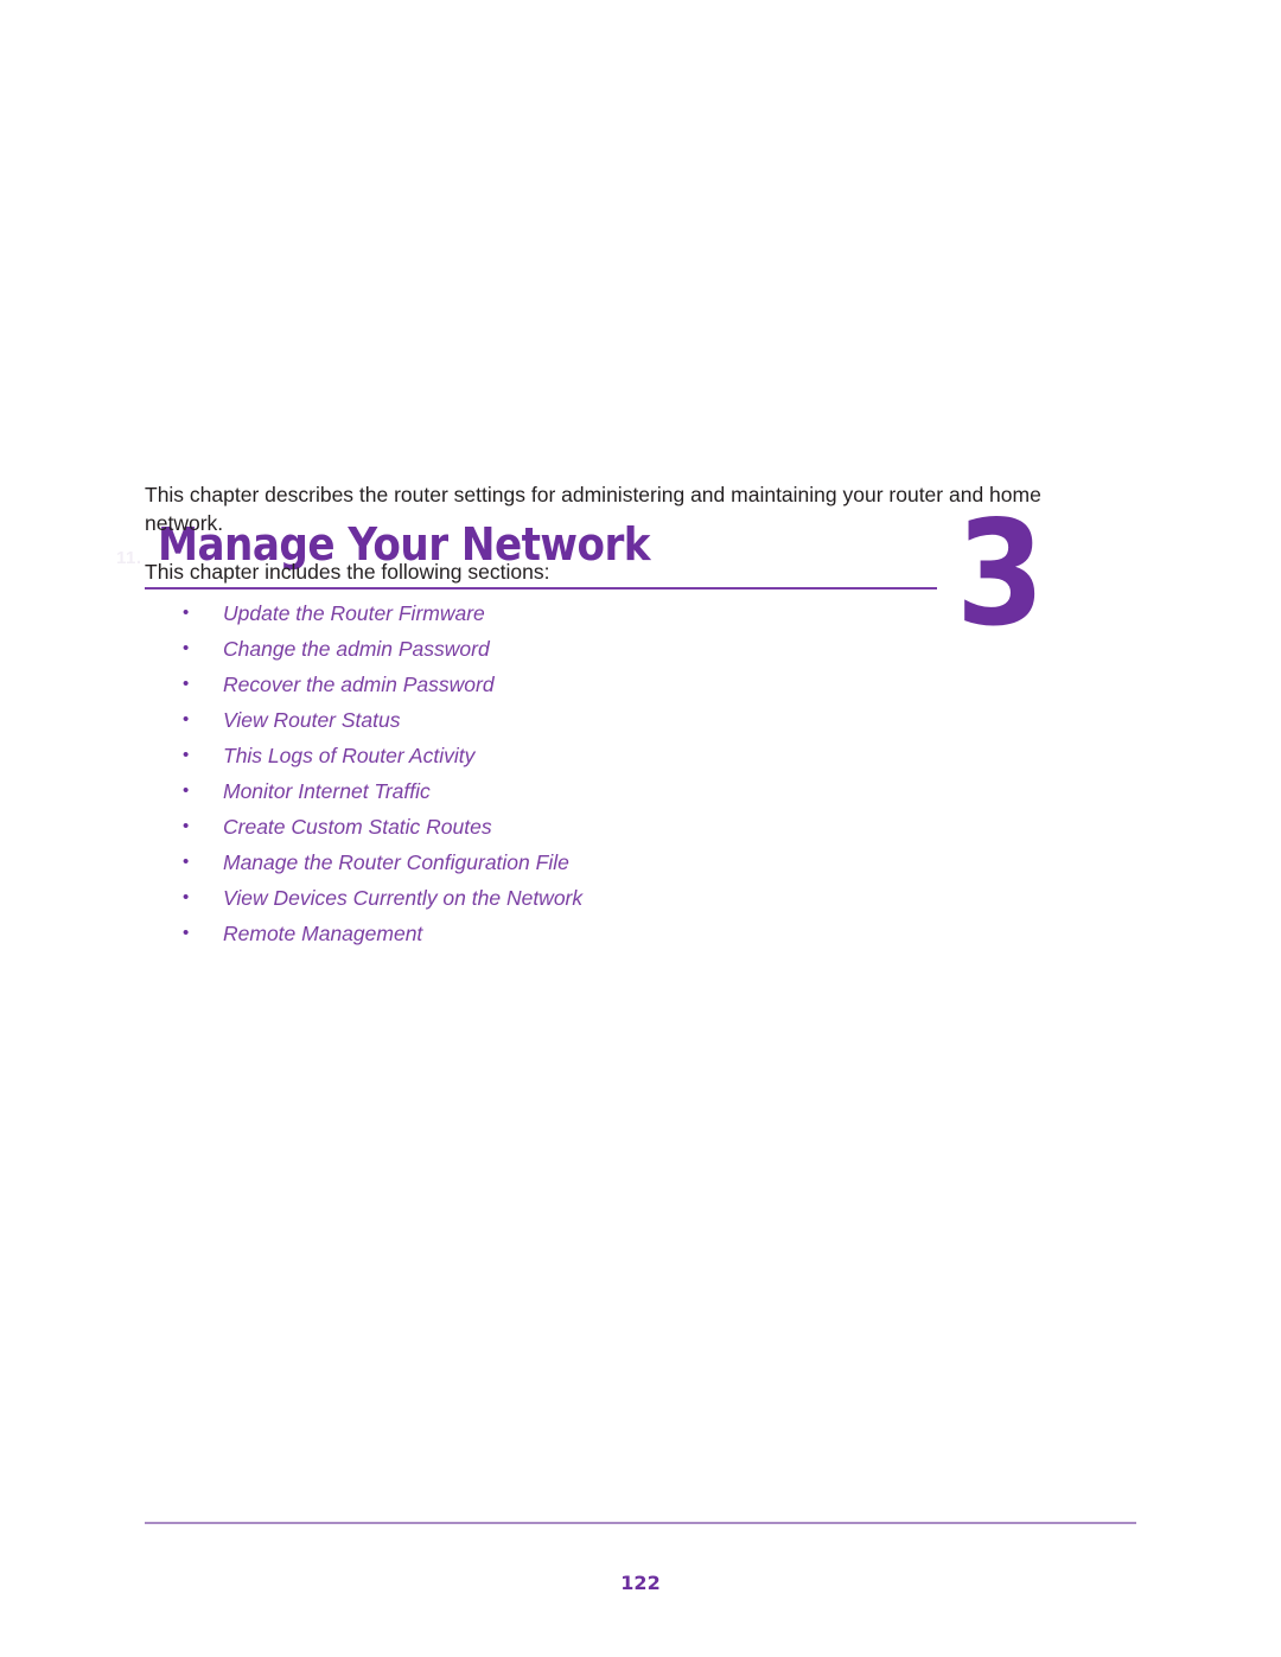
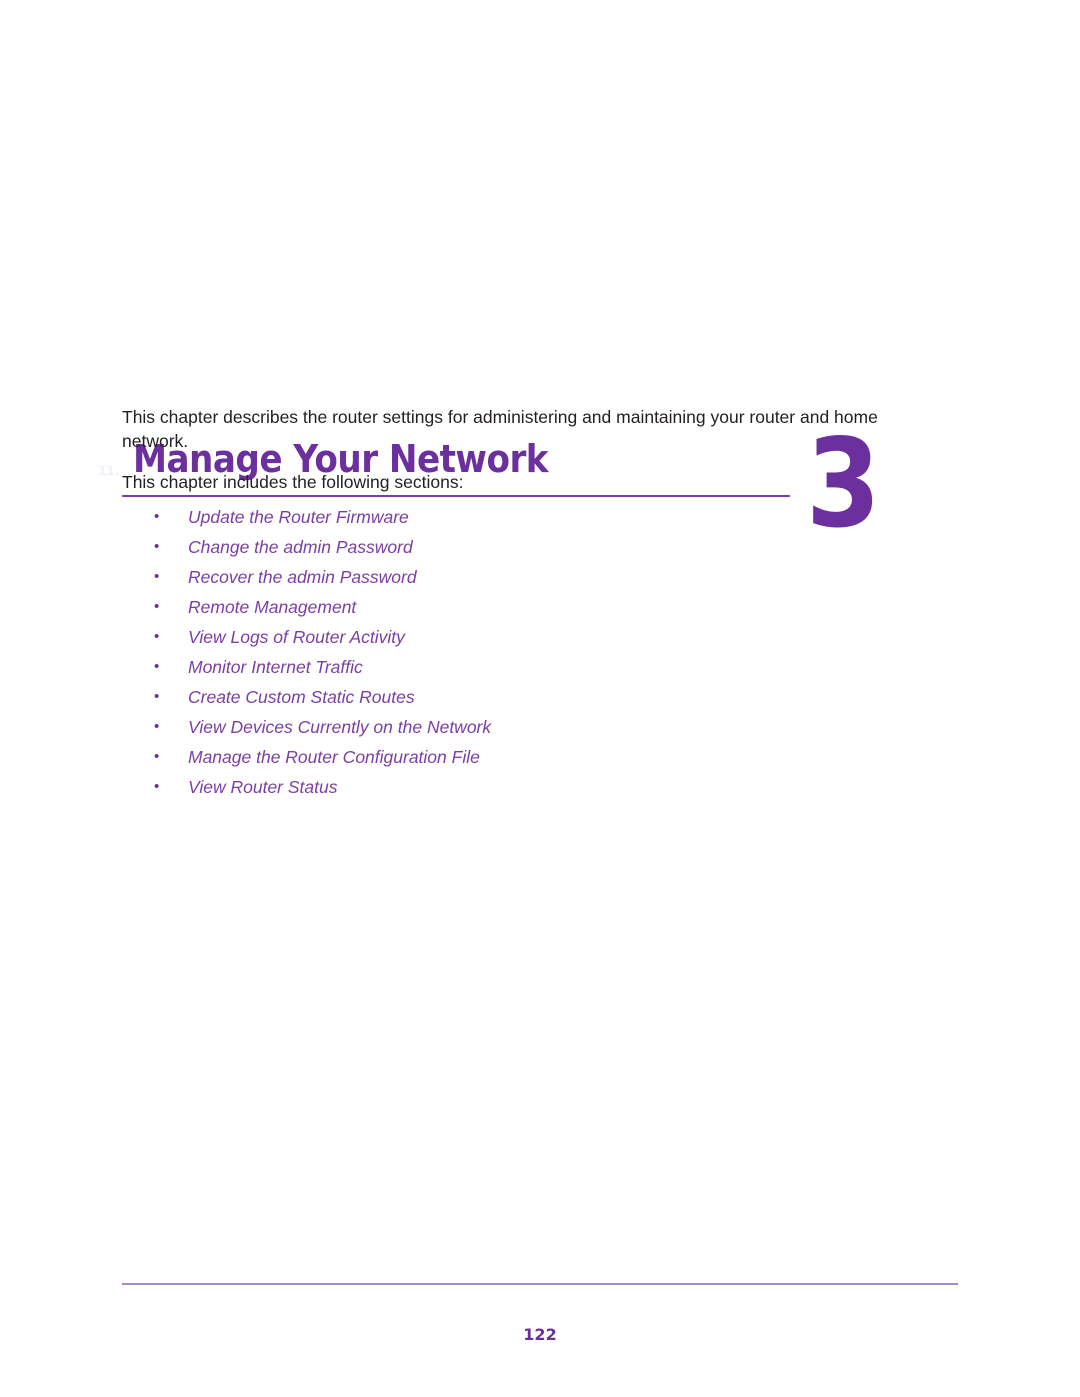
  Manage Your Network
  3
  This chapter describes the router settings for administering and maintaining your router and home network.
  This chapter includes the following sections:
  •
  Update the Router Firmware
  •
  Change the admin Password
  •
  Recover the admin Password
  •
- View Router Status
+ Remote Management
  •
- This Logs of Router Activity
+ View Logs of Router Activity
  •
  Monitor Internet Traffic
  •
  Create Custom Static Routes
  •
- Manage the Router Configuration File
+ View Devices Currently on the Network
  •
- View Devices Currently on the Network
+ Manage the Router Configuration File
  •
- Remote Management
+ View Router Status
  122
